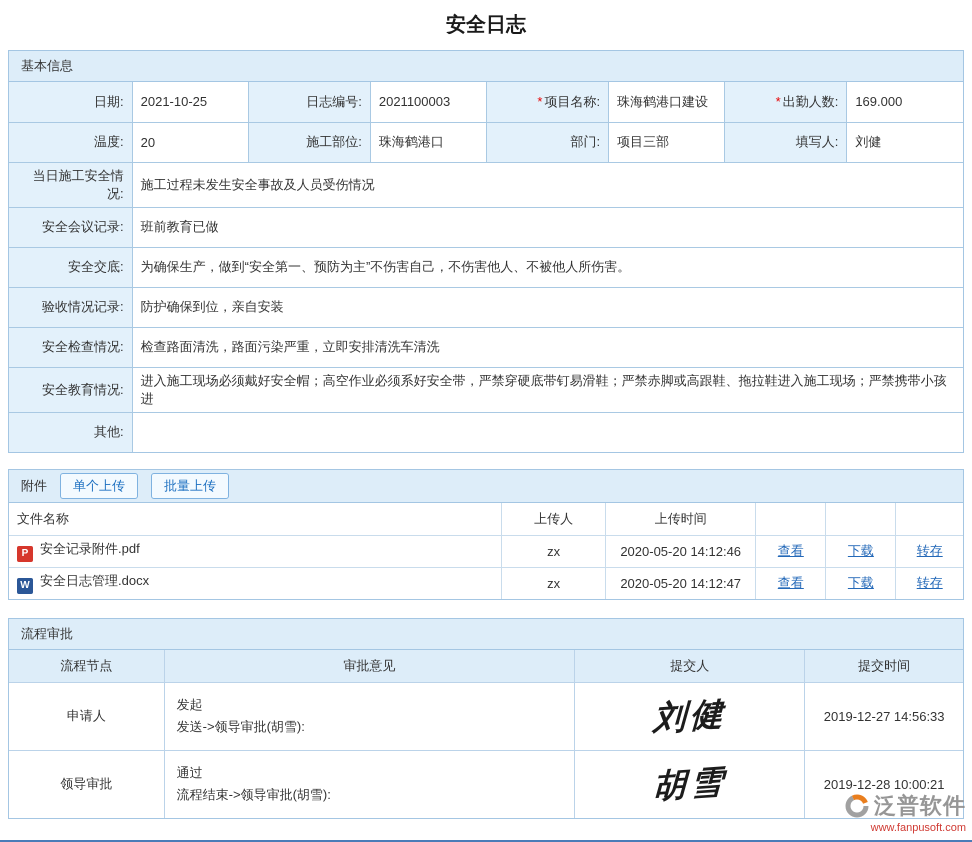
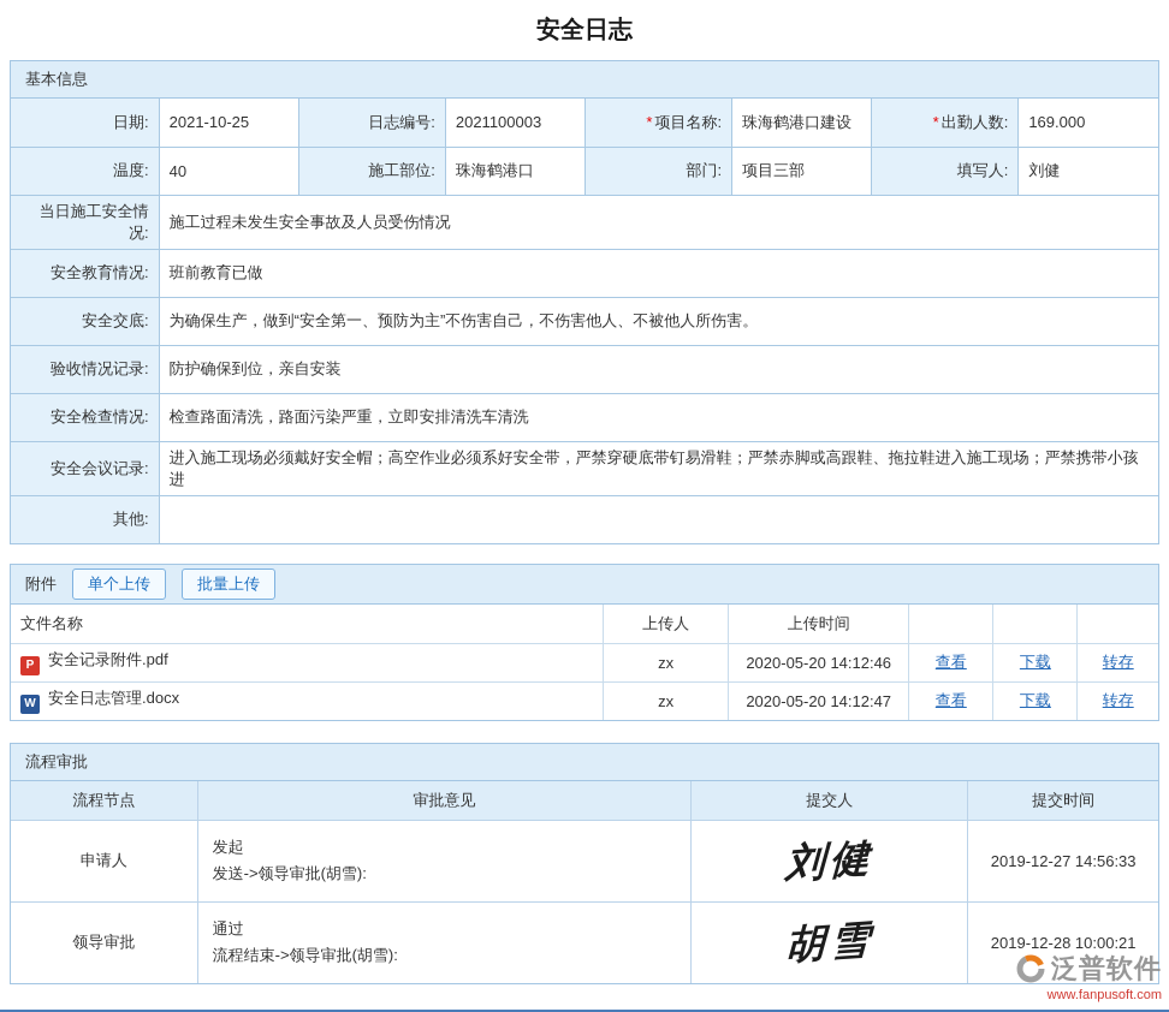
  安全日志
  基本信息
  日期:	2021-10-25	日志编号:	2021100003	* 项目名称:	珠海鹤港口建设	* 出勤人数:	169.000
- 温度:	20	施工部位:	珠海鹤港口	部门:	项目三部	填写人:	刘健
+ 温度:	40	施工部位:	珠海鹤港口	部门:	项目三部	填写人:	刘健
  当日施工安全情况:	施工过程未发生安全事故及人员受伤情况
- 安全会议记录:	班前教育已做
+ 安全教育情况:	班前教育已做
  安全交底:	为确保生产，做到“安全第一、预防为主”不伤害自己，不伤害他人、不被他人所伤害。
  验收情况记录:	防护确保到位，亲自安装
  安全检查情况:	检查路面清洗，路面污染严重，立即安排清洗车清洗
- 安全教育情况:	进入施工现场必须戴好安全帽；高空作业必须系好安全带，严禁穿硬底带钉易滑鞋；严禁赤脚或高跟鞋、拖拉鞋进入施工现场；严禁携带小孩进
+ 安全会议记录:	进入施工现场必须戴好安全帽；高空作业必须系好安全带，严禁穿硬底带钉易滑鞋；严禁赤脚或高跟鞋、拖拉鞋进入施工现场；严禁携带小孩进
  其他:
  附件
  单个上传
  批量上传
  文件名称	上传人	上传时间
  P 安全记录附件.pdf	zx	2020-05-20 14:12:46	查看	下载	转存
  W 安全日志管理.docx	zx	2020-05-20 14:12:47	查看	下载	转存
  流程审批
  流程节点	审批意见	提交人	提交时间
  泛普软件
  www.fanpusoft.com
